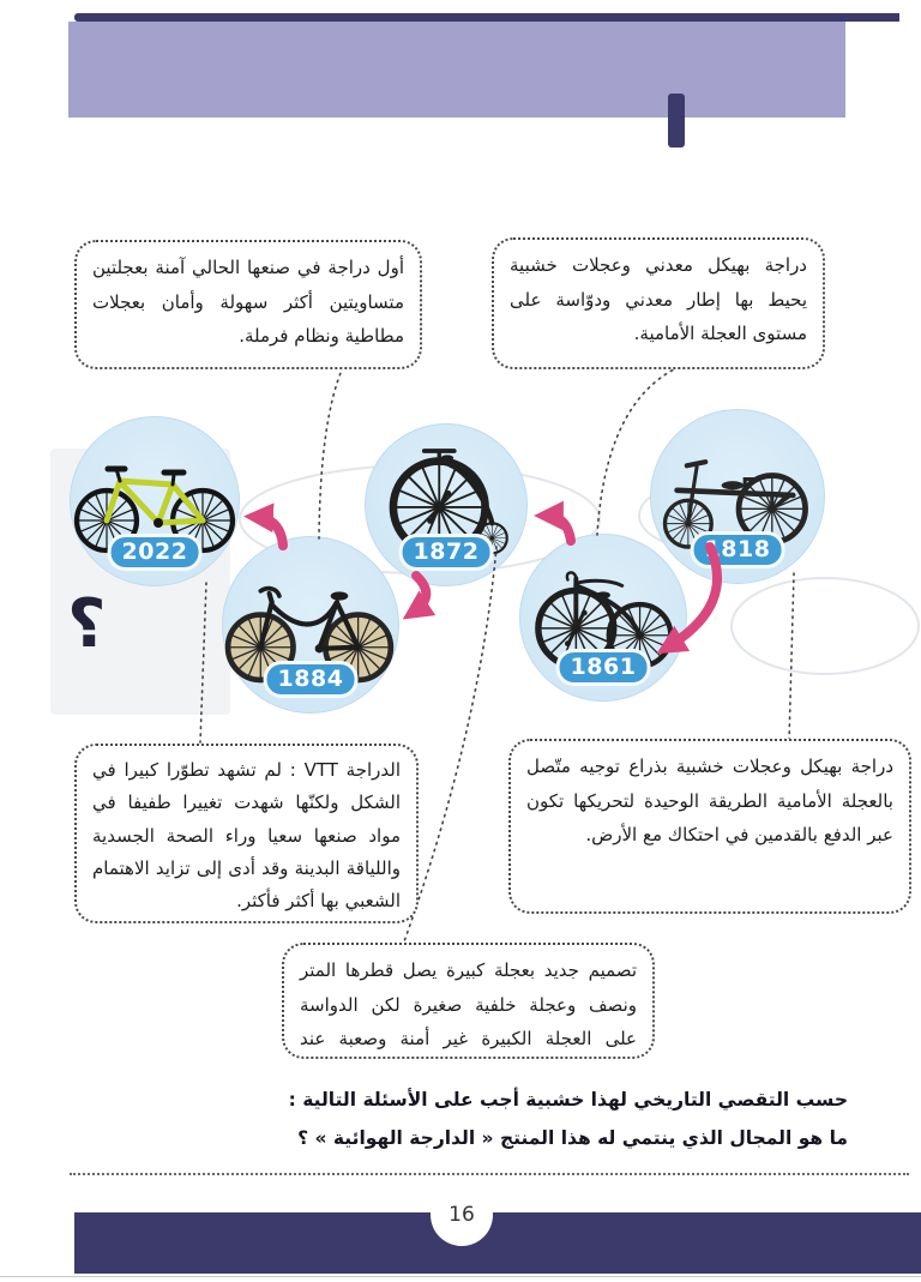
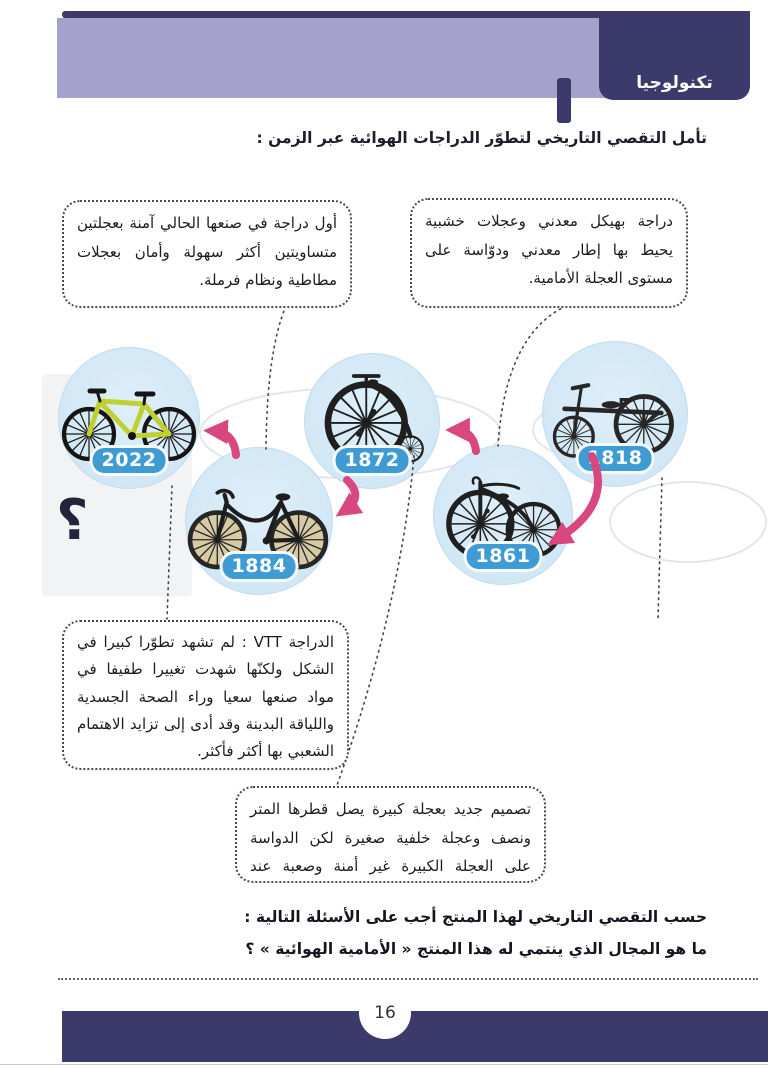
+ تكنولوجيا
+ تأمل التقصي التاريخي لتطوّر الدراجات الهوائية عبر الزمن :
  أول دراجة في صنعها الحالي آمنة بعجلتين متساويتين أكثر سهولة وأمان بعجلات مطاطية ونظام فرملة.
  دراجة بهيكل معدني وعجلات خشبية يحيط بها إطار معدني ودوّاسة على مستوى العجلة الأمامية.
  الدراجة VTT : لم تشهد تطوّرا كبيرا في الشكل ولكنّها شهدت تغييرا طفيفا في مواد صنعها سعيا وراء الصحة الجسدية واللياقة البدينة وقد أدى إلى تزايد الاهتمام الشعبي بها أكثر فأكثر.
- دراجة بهيكل وعجلات خشبية بذراع توجيه متّصل بالعجلة الأمامية الطريقة الوحيدة لتحريكها تكون عبر الدفع بالقدمين في احتكاك مع الأرض.
  تصميم جديد بعجلة كبيرة يصل قطرها المتر ونصف وعجلة خلفية صغيرة لكن الدواسة على العجلة الكبيرة غير أمنة وصعبة عند
  2022
  1872
  818
  1884
  1861
  ؟
- حسب التقصي التاريخي لهذا خشبية أجب على الأسئلة التالية :
+ حسب التقصي التاريخي لهذا المنتج أجب على الأسئلة التالية :
- ما هو المجال الذي ينتمي له هذا المنتج « الدارجة الهوائية » ؟
+ ما هو المجال الذي ينتمي له هذا المنتج « الأمامية الهوائية » ؟
  16
